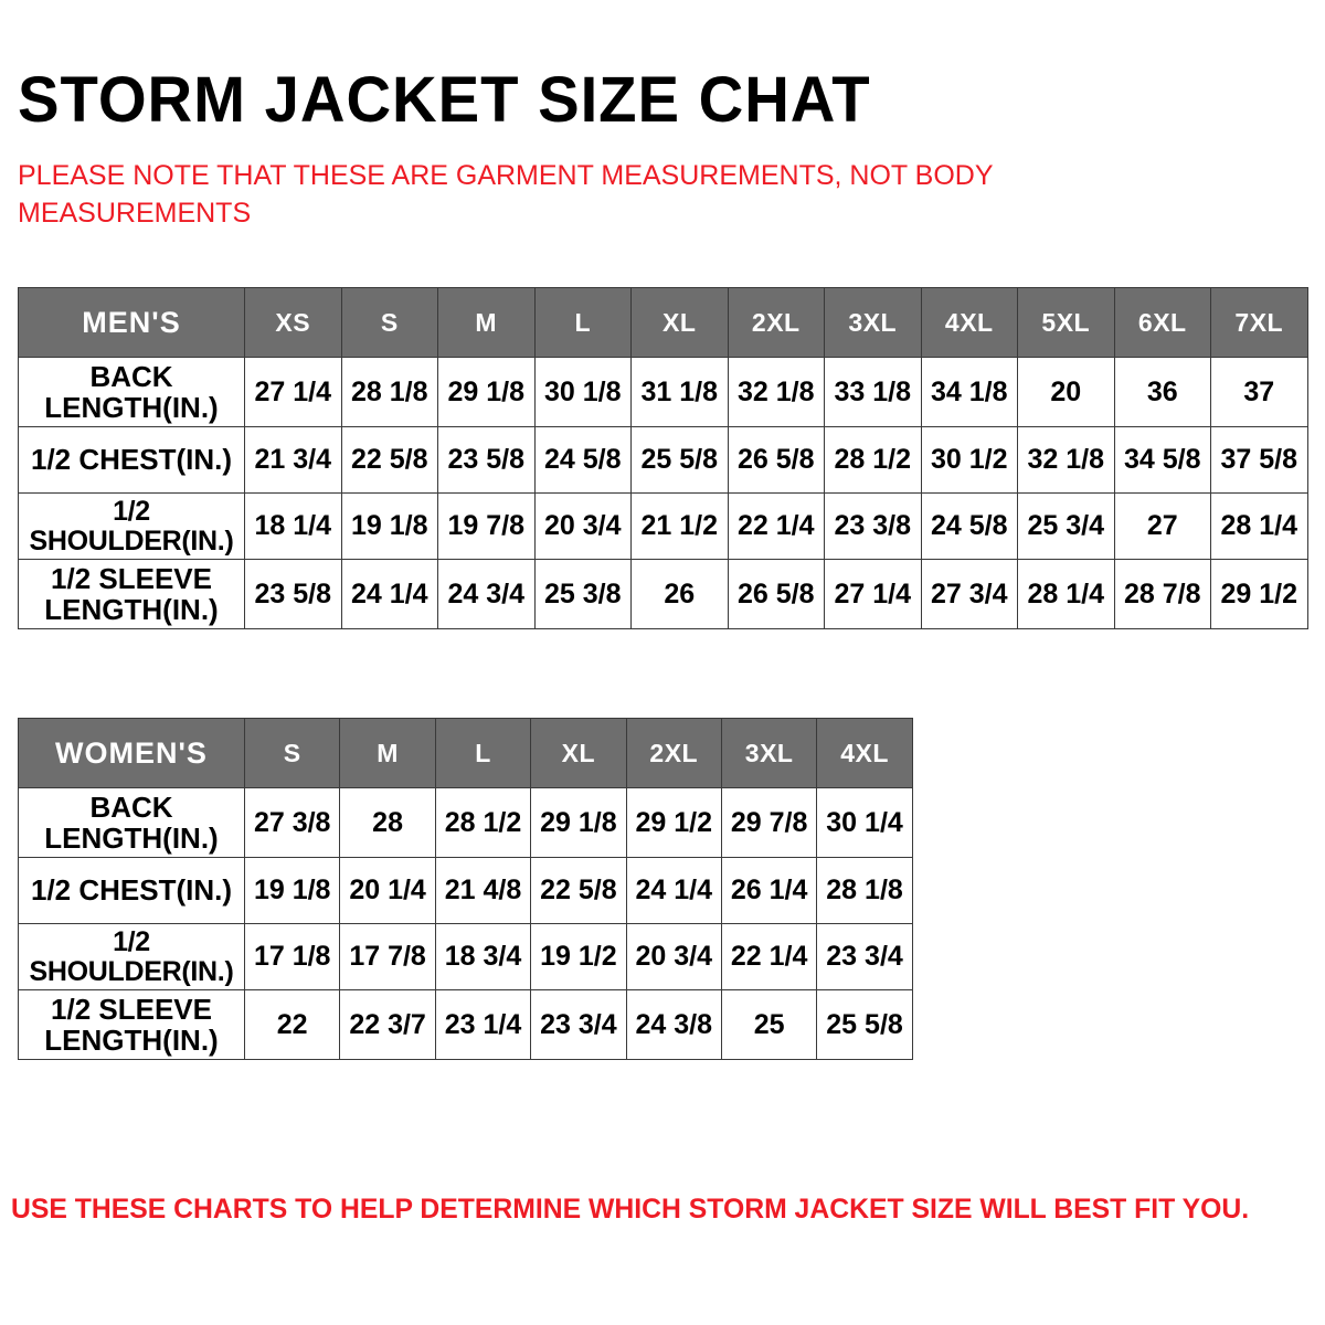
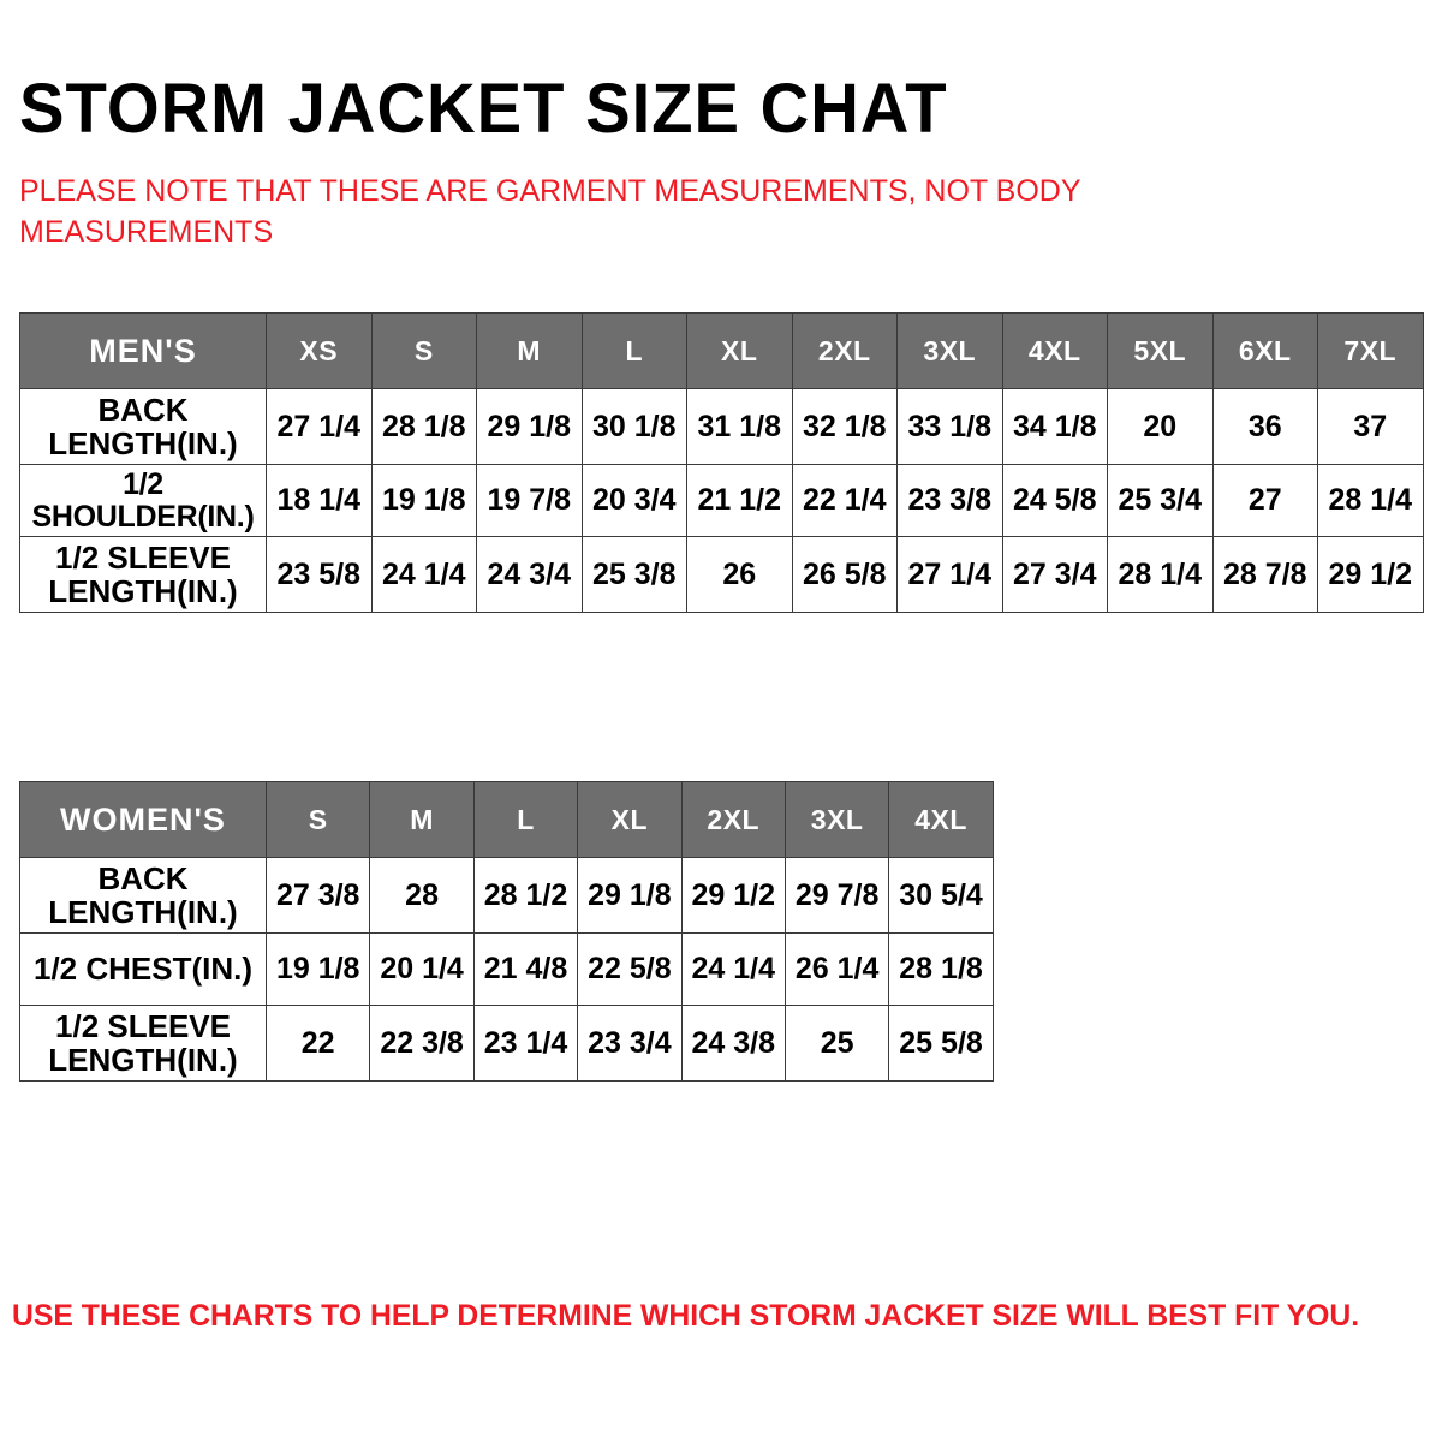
  STORM JACKET SIZE CHAT
  PLEASE NOTE THAT THESE ARE GARMENT MEASUREMENTS, NOT BODY MEASUREMENTS
  MEN'S	XS	S	M	L	XL	2XL	3XL	4XL	5XL	6XL	7XL
  BACK LENGTH(IN.)	27 1/4	28 1/8	29 1/8	30 1/8	31 1/8	32 1/8	33 1/8	34 1/8	20	36	37
- 1/2 CHEST(IN.)	21 3/4	22 5/8	23 5/8	24 5/8	25 5/8	26 5/8	28 1/2	30 1/2	32 1/8	34 5/8	37 5/8
  1/2 SHOULDER(IN.)	18 1/4	19 1/8	19 7/8	20 3/4	21 1/2	22 1/4	23 3/8	24 5/8	25 3/4	27	28 1/4
  1/2 SLEEVE LENGTH(IN.)	23 5/8	24 1/4	24 3/4	25 3/8	26	26 5/8	27 1/4	27 3/4	28 1/4	28 7/8	29 1/2
  WOMEN'S	S	M	L	XL	2XL	3XL	4XL
- BACK LENGTH(IN.)	27 3/8	28	28 1/2	29 1/8	29 1/2	29 7/8	30 1/4
+ BACK LENGTH(IN.)	27 3/8	28	28 1/2	29 1/8	29 1/2	29 7/8	30 5/4
  1/2 CHEST(IN.)	19 1/8	20 1/4	21 4/8	22 5/8	24 1/4	26 1/4	28 1/8
- 1/2 SHOULDER(IN.)	17 1/8	17 7/8	18 3/4	19 1/2	20 3/4	22 1/4	23 3/4
- 1/2 SLEEVE LENGTH(IN.)	22	22 3/7	23 1/4	23 3/4	24 3/8	25	25 5/8
+ 1/2 SLEEVE LENGTH(IN.)	22	22 3/8	23 1/4	23 3/4	24 3/8	25	25 5/8
  USE THESE CHARTS TO HELP DETERMINE WHICH STORM JACKET SIZE WILL BEST FIT YOU.
